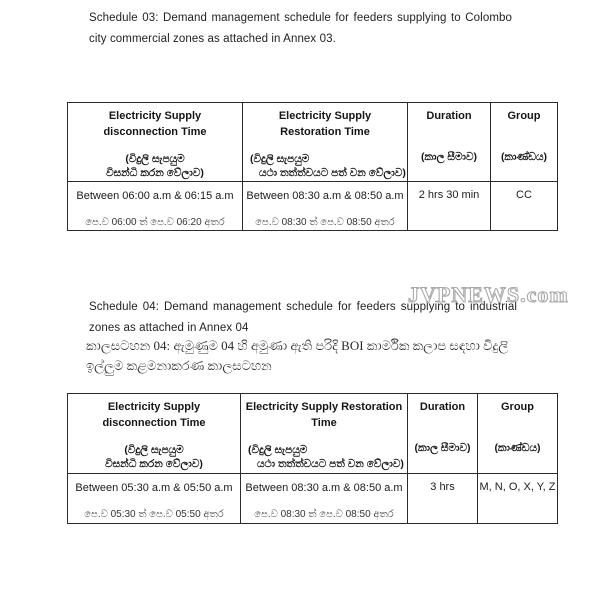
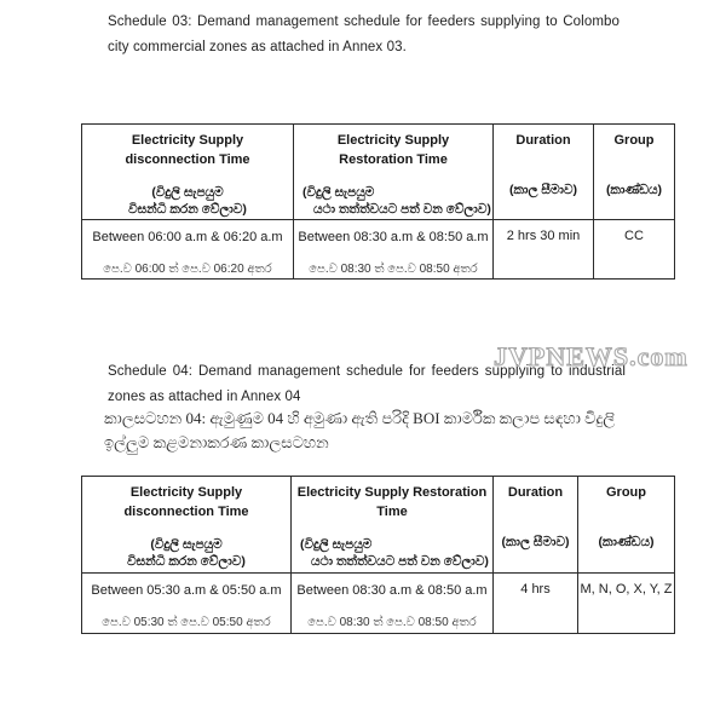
  Schedule 03: Demand management schedule for feeders supplying to Colombo city commercial zones as attached in Annex 03.
  Electricity Supply disconnection Time (විදුලි සැපයුම විසන්ධි කරන වේලාව)	Electricity Supply Restoration Time (විදුලි සැපයුම යථා තත්ත්වයට පත් වන වේලාව)	Duration (කාල සීමාව)	Group (කාණ්ඩය)
- Between 06:00 a.m & 06:15 a.m පෙ.ව 06:00 ත් පෙ.ව 06:20 අතර	Between 08:30 a.m & 08:50 a.m පෙ.ව 08:30 ත් පෙ.ව 08:50 අතර	2 hrs 30 min	CC
+ Between 06:00 a.m & 06:20 a.m පෙ.ව 06:00 ත් පෙ.ව 06:20 අතර	Between 08:30 a.m & 08:50 a.m පෙ.ව 08:30 ත් පෙ.ව 08:50 අතර	2 hrs 30 min	CC
  JVPNEWS.com
  Schedule 04: Demand management schedule for feeders supplying to industrial zones as attached in Annex 04
  කාලසටහන 04: ඇමුණුම 04 හි අමුණා ඇති පරිදි BOI කාර්මික කලාප සඳහා විදුලි ඉල්ලුම කළමනාකරණ කාලසටහන
  Electricity Supply disconnection Time (විදුලි සැපයුම විසන්ධි කරන වේලාව)	Electricity Supply Restoration Time (විදුලි සැපයුම යථා තත්ත්වයට පත් වන වේලාව)	Duration (කාල සීමාව)	Group (කාණ්ඩය)
- Between 05:30 a.m & 05:50 a.m පෙ.ව 05:30 ත් පෙ.ව 05:50 අතර	Between 08:30 a.m & 08:50 a.m පෙ.ව 08:30 ත් පෙ.ව 08:50 අතර	3 hrs	M, N, O, X, Y, Z
+ Between 05:30 a.m & 05:50 a.m පෙ.ව 05:30 ත් පෙ.ව 05:50 අතර	Between 08:30 a.m & 08:50 a.m පෙ.ව 08:30 ත් පෙ.ව 08:50 අතර	4 hrs	M, N, O, X, Y, Z
